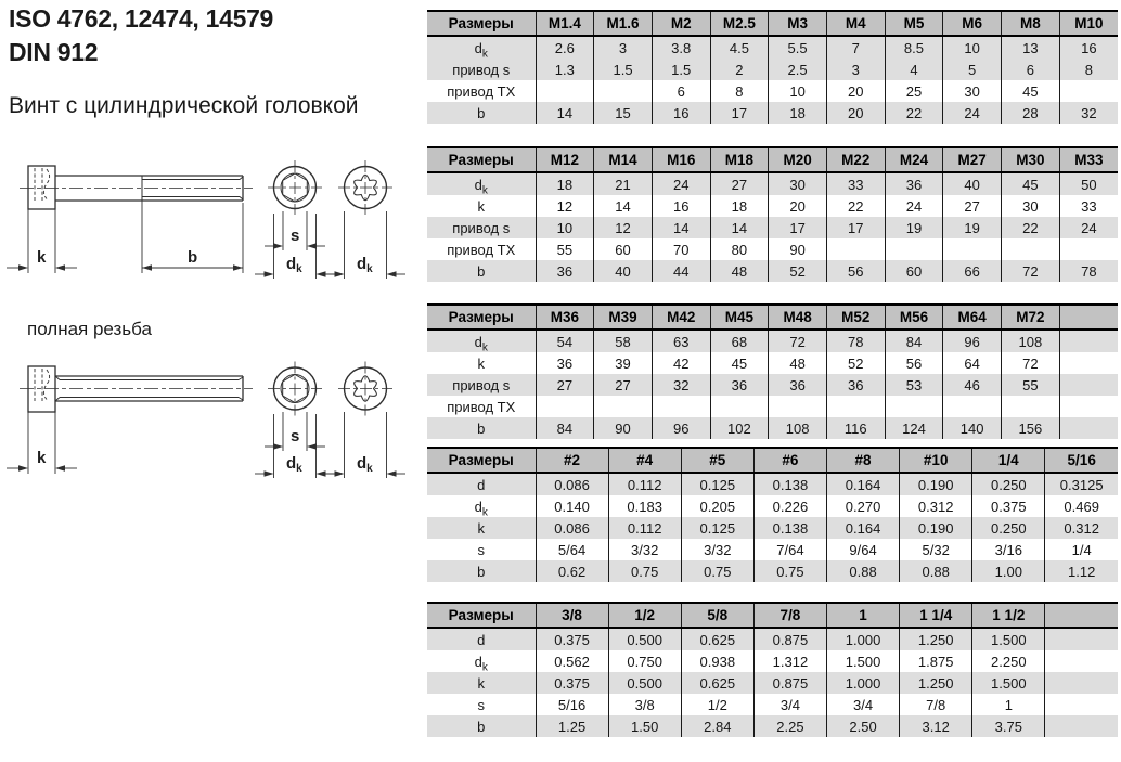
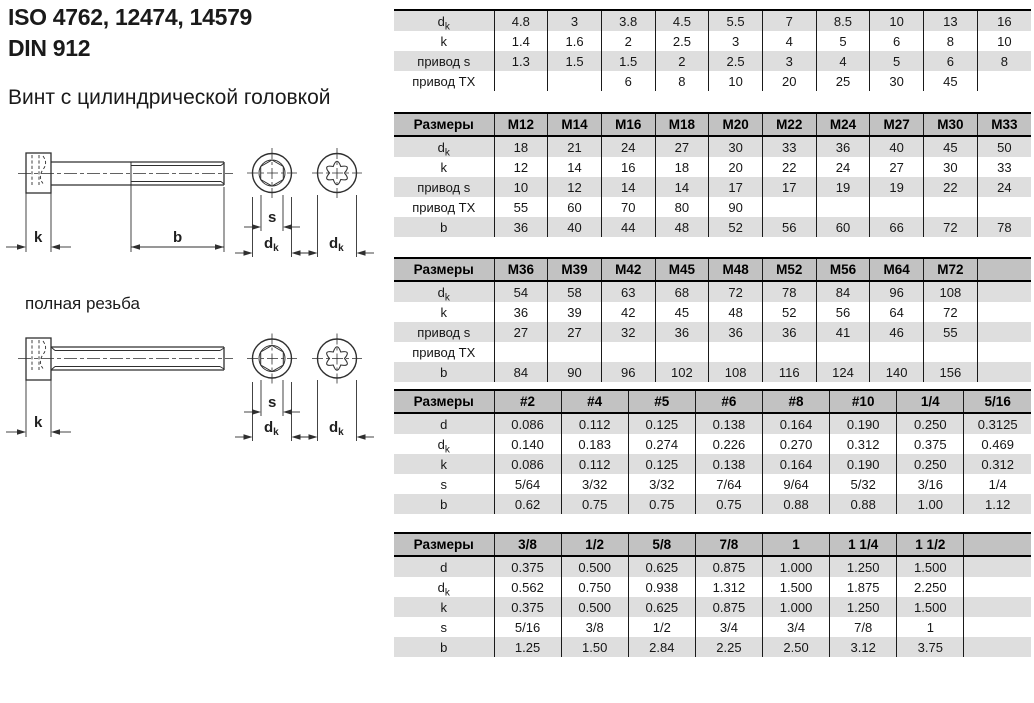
  ISO 4762, 12474, 14579
  DIN 912
  Винт с цилиндрической головкой
  k
  b
  s
  dk
  dk
  полная резьба
  k
  s
  dk
  dk
- Размеры	M1.4	M1.6	M2	M2.5	M3	M4	M5	M6	M8	M10
- dk	2.6	3	3.8	4.5	5.5	7	8.5	10	13	16
+ dk	4.8	3	3.8	4.5	5.5	7	8.5	10	13	16
+ k	1.4	1.6	2	2.5	3	4	5	6	8	10
  привод s	1.3	1.5	1.5	2	2.5	3	4	5	6	8
  привод TX			6	8	10	20	25	30	45
- b	14	15	16	17	18	20	22	24	28	32
  Размеры	M12	M14	M16	M18	M20	M22	M24	M27	M30	M33
  dk	18	21	24	27	30	33	36	40	45	50
  k	12	14	16	18	20	22	24	27	30	33
  привод s	10	12	14	14	17	17	19	19	22	24
  привод TX	55	60	70	80	90
  b	36	40	44	48	52	56	60	66	72	78
  Размеры	M36	M39	M42	M45	M48	M52	M56	M64	M72
  dk	54	58	63	68	72	78	84	96	108
  k	36	39	42	45	48	52	56	64	72
- привод s	27	27	32	36	36	36	53	46	55
+ привод s	27	27	32	36	36	36	41	46	55
  привод TX
  b	84	90	96	102	108	116	124	140	156
  Размеры	#2	#4	#5	#6	#8	#10	1/4	5/16
  d	0.086	0.112	0.125	0.138	0.164	0.190	0.250	0.3125
- dk	0.140	0.183	0.205	0.226	0.270	0.312	0.375	0.469
+ dk	0.140	0.183	0.274	0.226	0.270	0.312	0.375	0.469
  k	0.086	0.112	0.125	0.138	0.164	0.190	0.250	0.312
  s	5/64	3/32	3/32	7/64	9/64	5/32	3/16	1/4
  b	0.62	0.75	0.75	0.75	0.88	0.88	1.00	1.12
  Размеры	3/8	1/2	5/8	7/8	1	1 1/4	1 1/2
  d	0.375	0.500	0.625	0.875	1.000	1.250	1.500
  dk	0.562	0.750	0.938	1.312	1.500	1.875	2.250
  k	0.375	0.500	0.625	0.875	1.000	1.250	1.500
  s	5/16	3/8	1/2	3/4	3/4	7/8	1
  b	1.25	1.50	2.84	2.25	2.50	3.12	3.75
